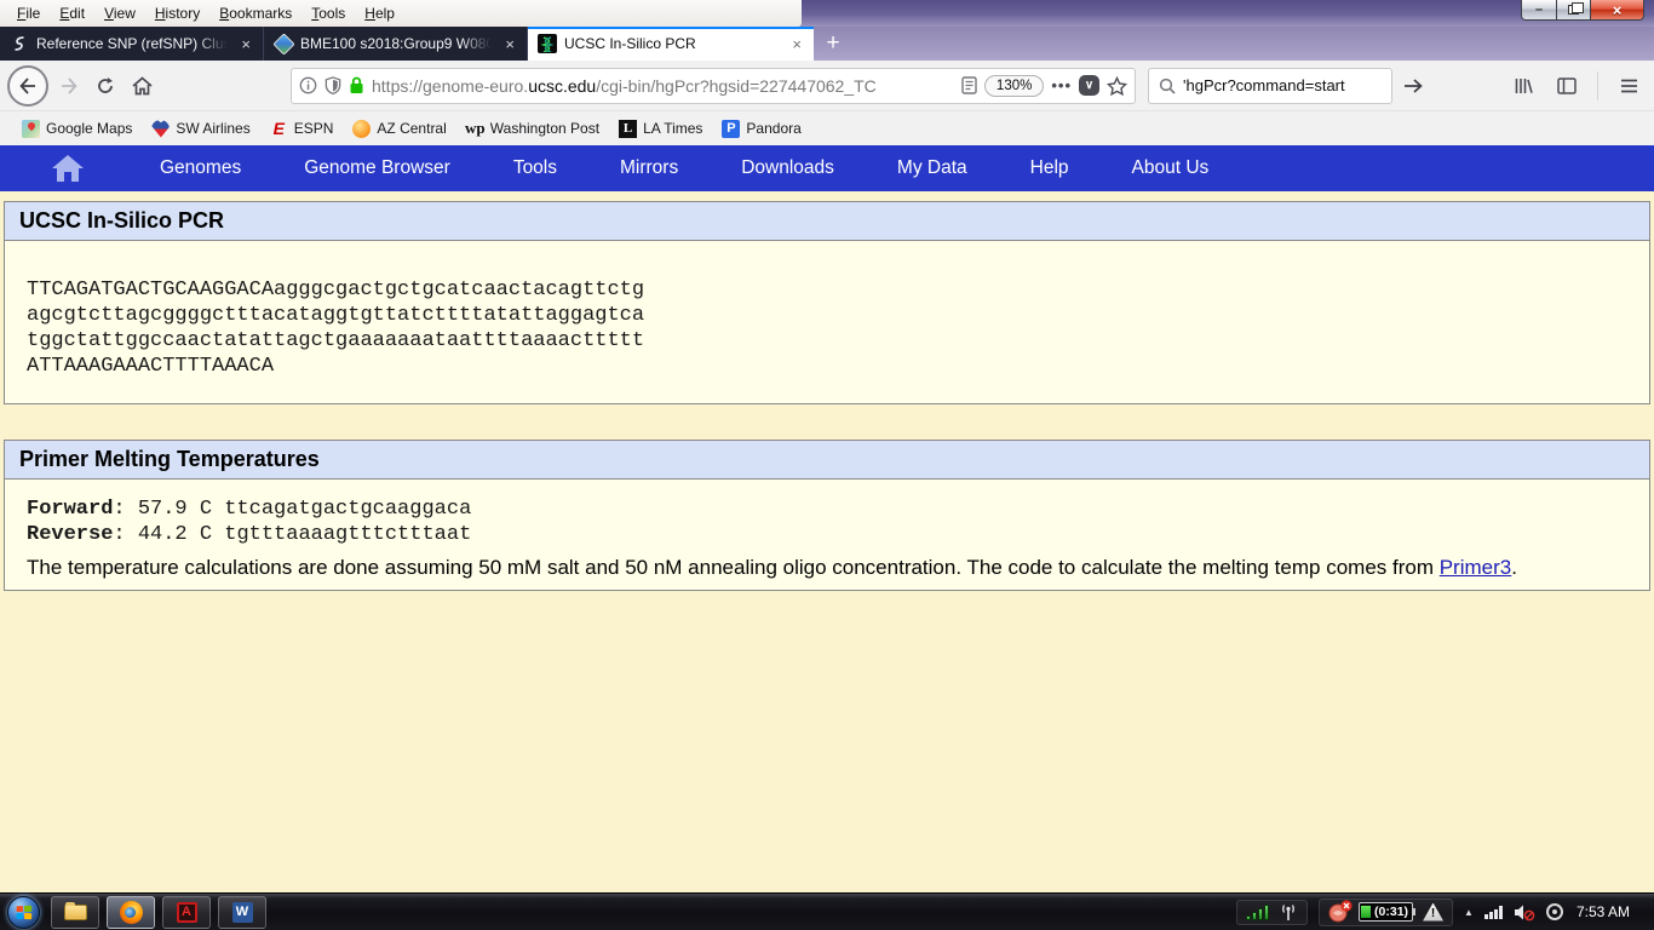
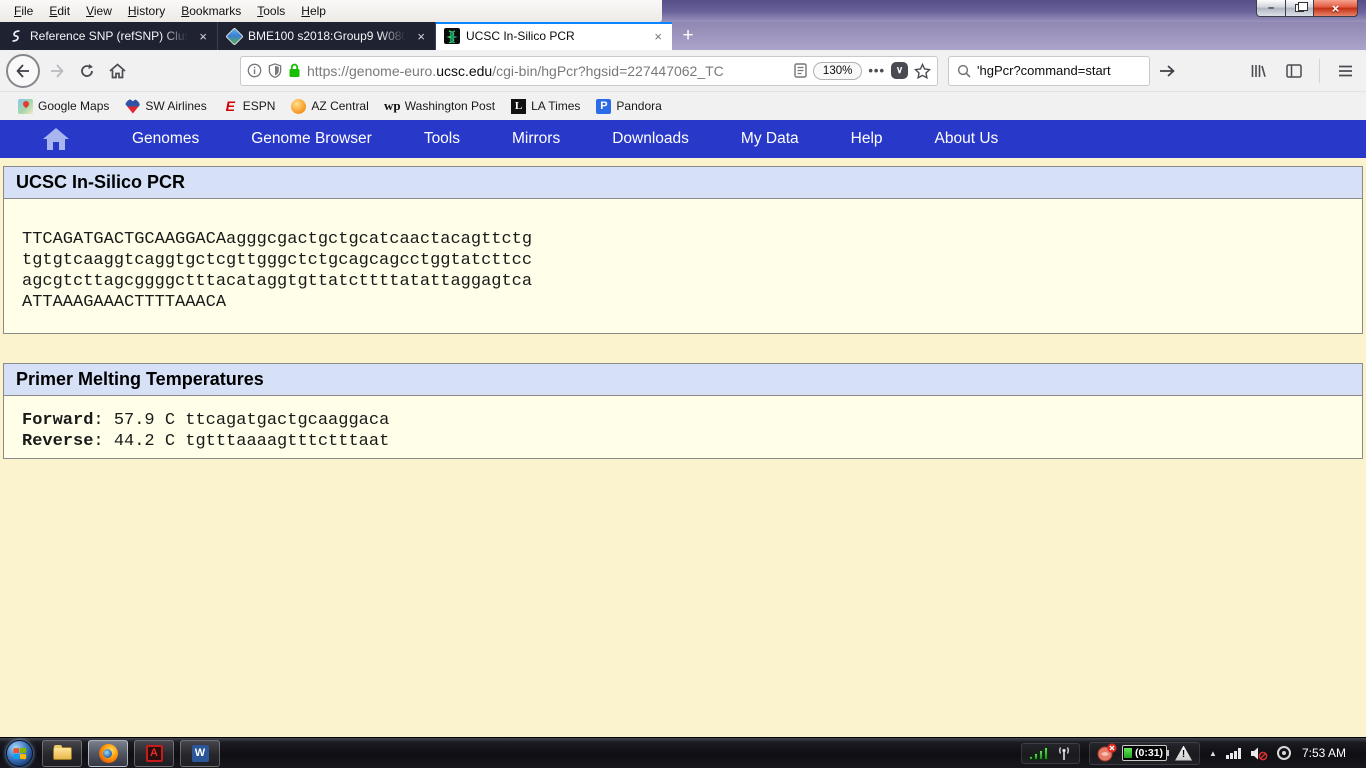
  File
  Edit
  View
  History
  Bookmarks
  Tools
  Help
  –
  ×
  Reference SNP (refSNP) Clus
  ×
  BME100 s2018:Group9 W080
  ×
  UCSC In-Silico PCR
  ×
  +
  https://genome-euro.
  ucsc.edu
  /cgi-bin/hgPcr?hgsid=227447062_TC
  130%
  •••
  ∨
  'hgPcr?command=start
  Google Maps
  SW Airlines
  E
  ESPN
  AZ Central
  wp
  Washington Post
  L
  LA Times
  P
  Pandora
  Genomes
  Genome Browser
  Tools
  Mirrors
  Downloads
  My Data
  Help
  About Us
  UCSC In-Silico PCR
  TTCAGATGACTGCAAGGACAagggcgactgctgcatcaactacagttctg
+ tgtgtcaaggtcaggtgctcgttgggctctgcagcagcctggtatcttcc
  agcgtcttagcggggctttacataggtgttatcttttatattaggagtca
- tggctattggccaactatattagctgaaaaaaataattttaaaacttttt
  ATTAAAGAAACTTTTAAACA
  Primer Melting Temperatures
  Forward: 57.9 C ttcagatgactgcaaggaca
  Reverse: 44.2 C tgtttaaaagtttctttaat
- The temperature calculations are done assuming 50 mM salt and 50 nM annealing oligo concentration. The code to calculate the melting temp comes from Primer3.
  A
  W
  (0:31)
  !
  ▲
  7:53 AM
